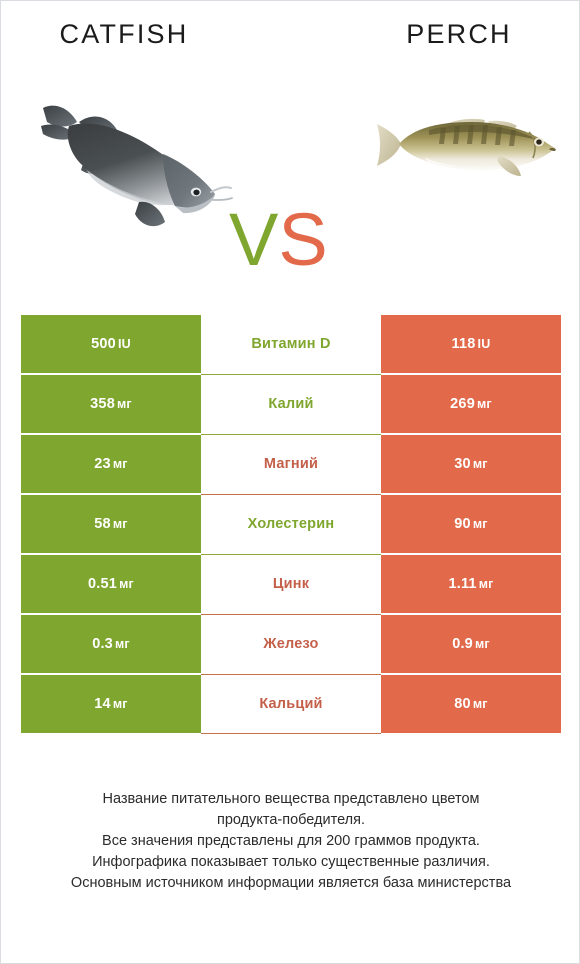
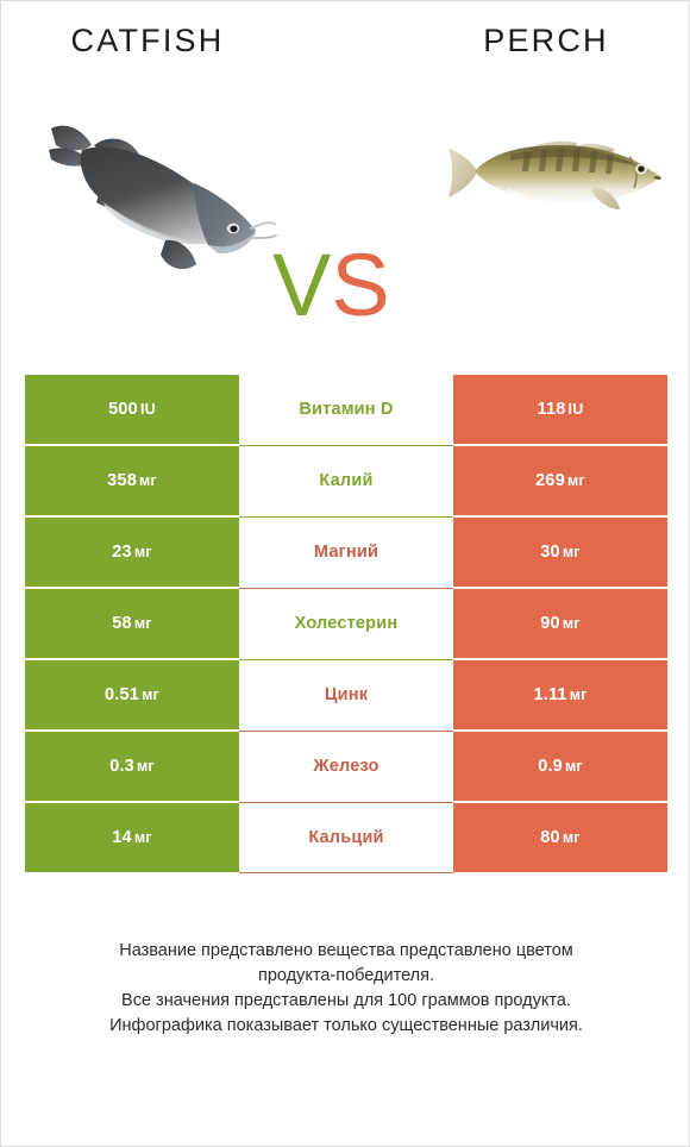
  CATFISH
  PERCH
  VS
  500 IU
  Витамин D
  118 IU
  358 мг
  Калий
  269 мг
  23 мг
  Магний
  30 мг
  58 мг
  Холестерин
  90 мг
  0.51 мг
  Цинк
  1.11 мг
  0.3 мг
  Железо
  0.9 мг
  14 мг
  Кальций
  80 мг
- Название питательного вещества представлено цветом
+ Название представлено вещества представлено цветом
  продукта-победителя.
- Все значения представлены для 200 граммов продукта.
+ Все значения представлены для 100 граммов продукта.
  Инфографика показывает только существенные различия.
- Основным источником информации является база министерства
